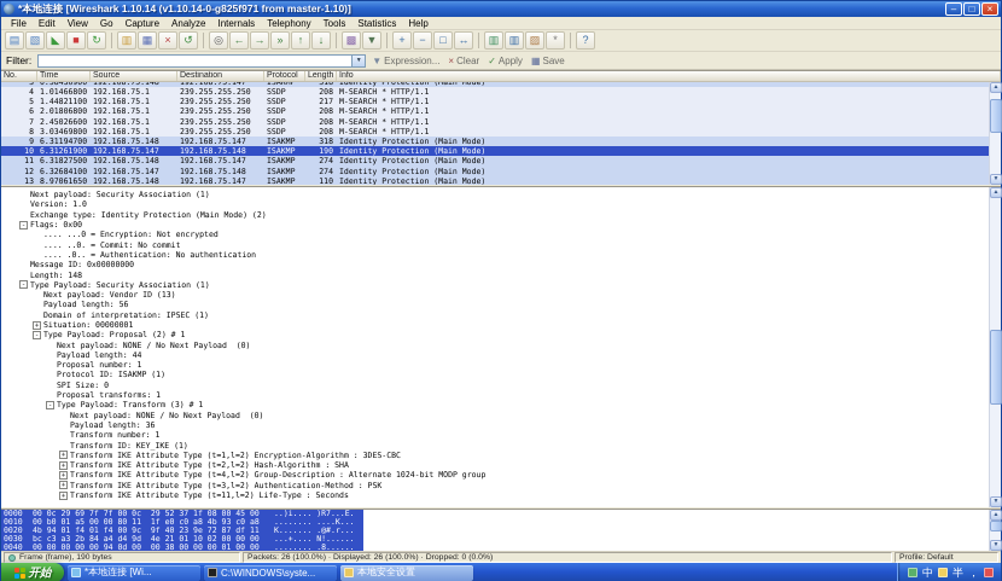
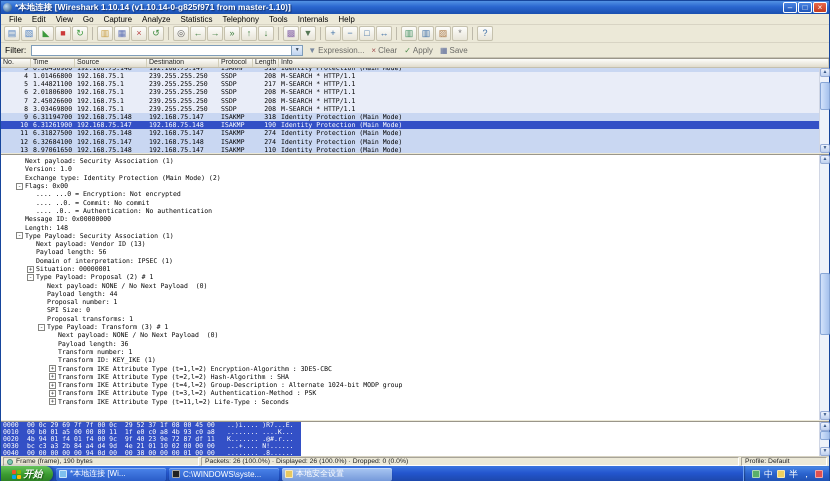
  *本地连接 [Wireshark 1.10.14 (v1.10.14-0-g825f971 from master-1.10)]
  –
  □
  ×
  File
  Edit
  View
  Go
  Capture
  Analyze
- Internals
+ Statistics
  Telephony
  Tools
- Statistics
+ Internals
  Help
  ▤
  ▧
  ◣
  ■
  ↻
  ▥
  ▦
  ×
  ↺
  ◎
  ←
  →
  »
  ↑
  ↓
  ▩
  ▼
  +
  −
  □
  ↔
  ▥
  ▥
  ▨
  *
  ?
  Filter:
  ▼
  Expression...
  ×
  Clear
  ✓
  Apply
  ▦
  Save
  3
  0.58436900
  192.168.75.148
  192.168.75.147
  ISAKMP
  318
  Identity Protection (Main Mode)
  4
  1.01466800
  192.168.75.1
  239.255.255.250
  SSDP
  208
  M-SEARCH * HTTP/1.1
  5
  1.44821100
  192.168.75.1
  239.255.255.250
  SSDP
  217
  M-SEARCH * HTTP/1.1
  6
  2.01806800
  192.168.75.1
  239.255.255.250
  SSDP
  208
  M-SEARCH * HTTP/1.1
  7
  2.45026600
  192.168.75.1
  239.255.255.250
  SSDP
  208
  M-SEARCH * HTTP/1.1
  8
  3.03469800
  192.168.75.1
  239.255.255.250
  SSDP
  208
  M-SEARCH * HTTP/1.1
  9
  6.31194700
  192.168.75.148
  192.168.75.147
  ISAKMP
  318
  Identity Protection (Main Mode)
  10
  6.31261900
  192.168.75.147
  192.168.75.148
  ISAKMP
  190
  Identity Protection (Main Mode)
  11
  6.31827500
  192.168.75.148
  192.168.75.147
  ISAKMP
  274
  Identity Protection (Main Mode)
  12
  6.32684100
  192.168.75.147
  192.168.75.148
  ISAKMP
  274
  Identity Protection (Main Mode)
  13
  8.97061650
  192.168.75.148
  192.168.75.147
  ISAKMP
  110
  Identity Protection (Main Mode)
  Next payload: Security Association (1)
  Version: 1.0
  Exchange type: Identity Protection (Main Mode) (2)
  Flags: 0x00
  .... ...0 = Encryption: Not encrypted
  .... ..0. = Commit: No commit
  .... .0.. = Authentication: No authentication
  Message ID: 0x00000000
  Length: 148
  Type Payload: Security Association (1)
  Next payload: Vendor ID (13)
  Domain of interpretation: IPSEC (1)
  Situation: 00000001
  Type Payload: Proposal (2) # 1
  Next payload: NONE / No Next Payload (0)
  Payload length: 44
  Proposal number: 1
- Protocol ID: ISAKMP (1)
  SPI Size: 0
  Proposal transforms: 1
  Type Payload: Transform (3) # 1
  Next payload: NONE / No Next Payload (0)
  Payload length: 36
  Transform number: 1
  Transform ID: KEY_IKE (1)
  Transform IKE Attribute Type (t=1,l=2) Encryption-Algorithm : 3DES-CBC
  Transform IKE Attribute Type (t=2,l=2) Hash-Algorithm : SHA
  Transform IKE Attribute Type (t=4,l=2) Group-Description : Alternate 1024-bit MODP group
  Transform IKE Attribute Type (t=3,l=2) Authentication-Method : PSK
  Transform IKE Attribute Type (t=11,l=2) Life-Type : Seconds
  0000
  00 0c 29 69 7f 7f 00 0c 29 52 37 1f 08 00 45 00
  ..)i.... )R7...E.
  0010
  00 b0 01 a5 00 00 80 11 1f e0 c0 a8 4b 93 c0 a8
  ........ ....K...
  0020
  4b 94 01 f4 01 f4 00 9c 9f 40 23 9e 72 87 df 11
  K....... .@#.r...
  0030
  bc c3 a3 2b 84 a4 d4 9d 4e 21 01 10 02 00 00 00
  ...+.... N!......
  0040
  00 00 00 00 00 94 0d 00 00 38 00 00 00 01 00 00
  ........ .8......
  开始
  *本地连接 [Wi...
  C:\WINDOWS\syste...
  本地安全设置
  中
  半
  ，
